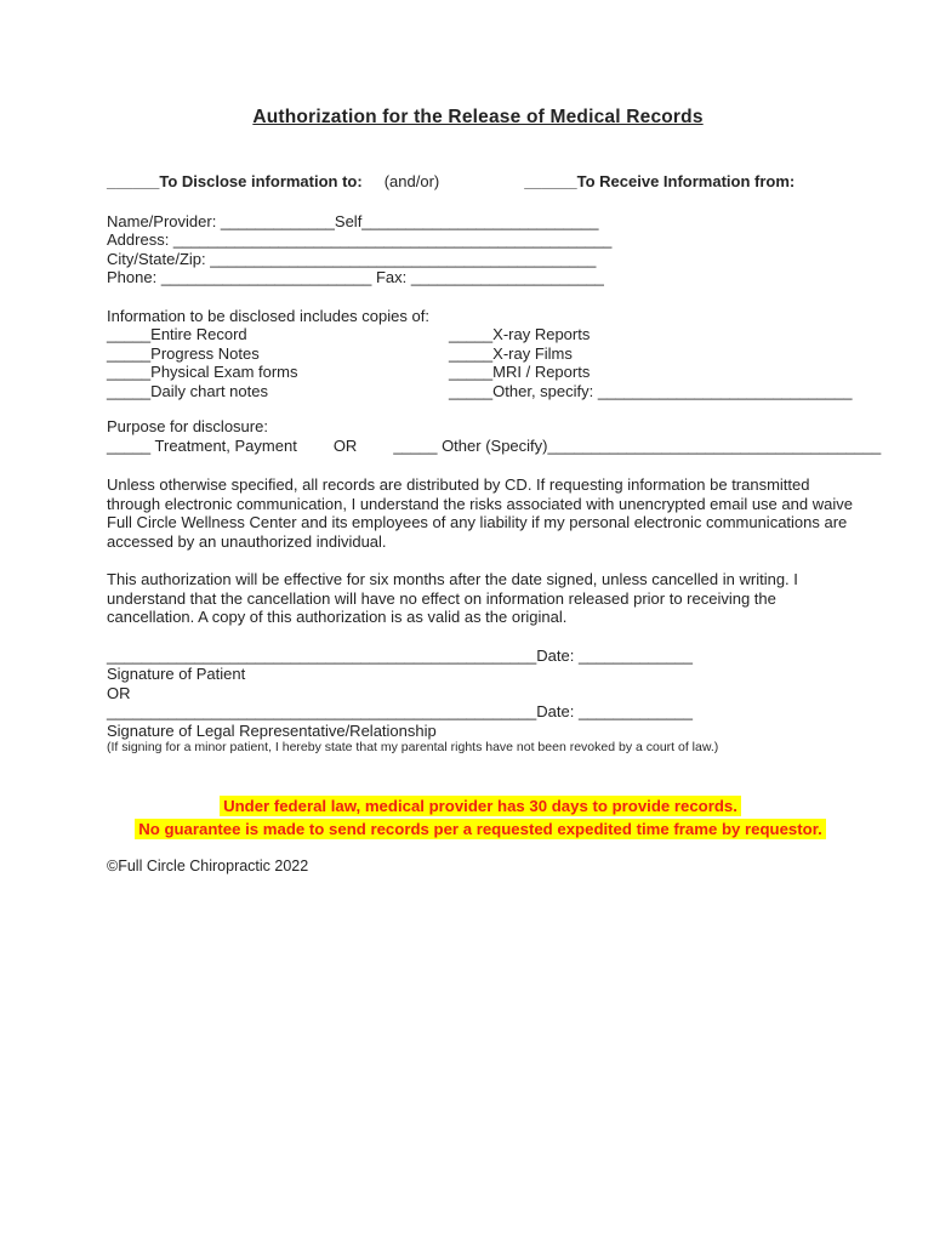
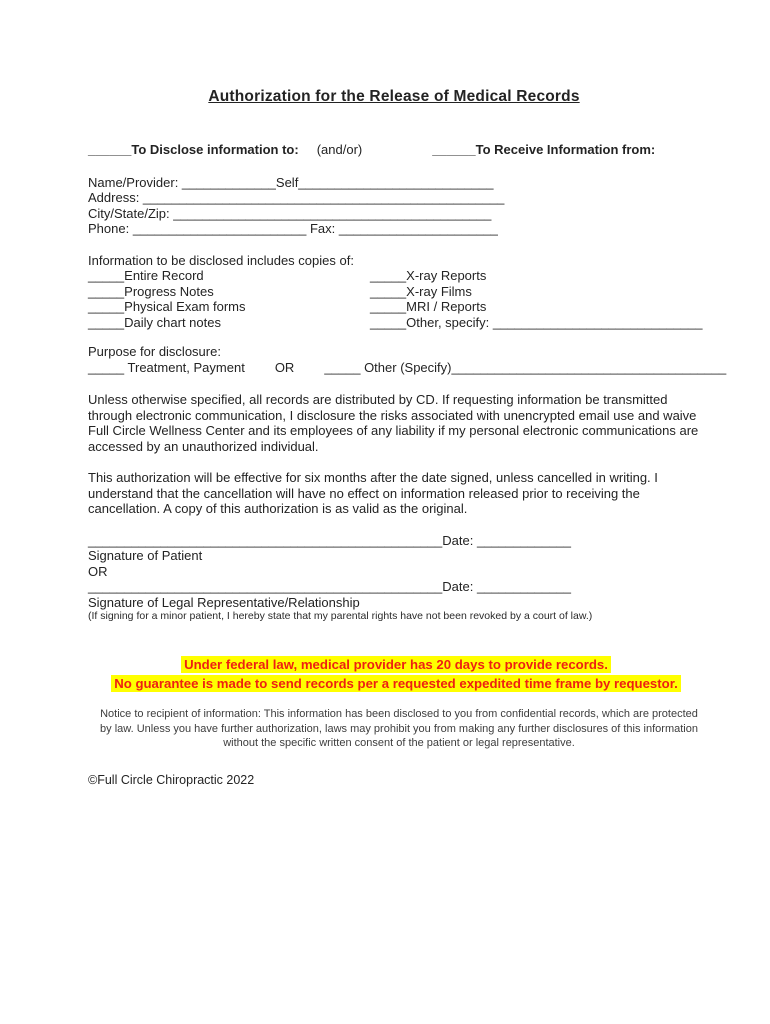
  Authorization for the Release of Medical Records
  ______To Disclose information to:
  (and/or)
  ______To Receive Information from:
  Name/Provider: _____________Self___________________________
  Address: __________________________________________________
  City/State/Zip: ____________________________________________
  Phone: ________________________ Fax: ______________________
  Information to be disclosed includes copies of:
  _____Entire Record
  _____X-ray Reports
  _____Progress Notes
  _____X-ray Films
  _____Physical Exam forms
  _____MRI / Reports
  _____Daily chart notes
  _____Other, specify: _____________________________
  Purpose for disclosure:
  _____ Treatment, Payment
  OR
  _____ Other (Specify)______________________________________
- Unless otherwise specified, all records are distributed by CD. If requesting information be transmitted through electronic communication, I understand the risks associated with unencrypted email use and waive Full Circle Wellness Center and its employees of any liability if my personal electronic communications are accessed by an unauthorized individual.
+ Unless otherwise specified, all records are distributed by CD. If requesting information be transmitted through electronic communication, I disclosure the risks associated with unencrypted email use and waive Full Circle Wellness Center and its employees of any liability if my personal electronic communications are accessed by an unauthorized individual.
  This authorization will be effective for six months after the date signed, unless cancelled in writing. I understand that the cancellation will have no effect on information released prior to receiving the cancellation. A copy of this authorization is as valid as the original.
  _________________________________________________Date: _____________
  Signature of Patient
  OR
  _________________________________________________Date: _____________
  Signature of Legal Representative/Relationship
  (If signing for a minor patient, I hereby state that my parental rights have not been revoked by a court of law.)
- Under federal law, medical provider has 30 days to provide records.
+ Under federal law, medical provider has 20 days to provide records.
  No guarantee is made to send records per a requested expedited time frame by requestor.
+ Notice to recipient of information: This information has been disclosed to you from confidential records, which are protected by law. Unless you have further authorization, laws may prohibit you from making any further disclosures of this information without the specific written consent of the patient or legal representative.
  ©Full Circle Chiropractic 2022
